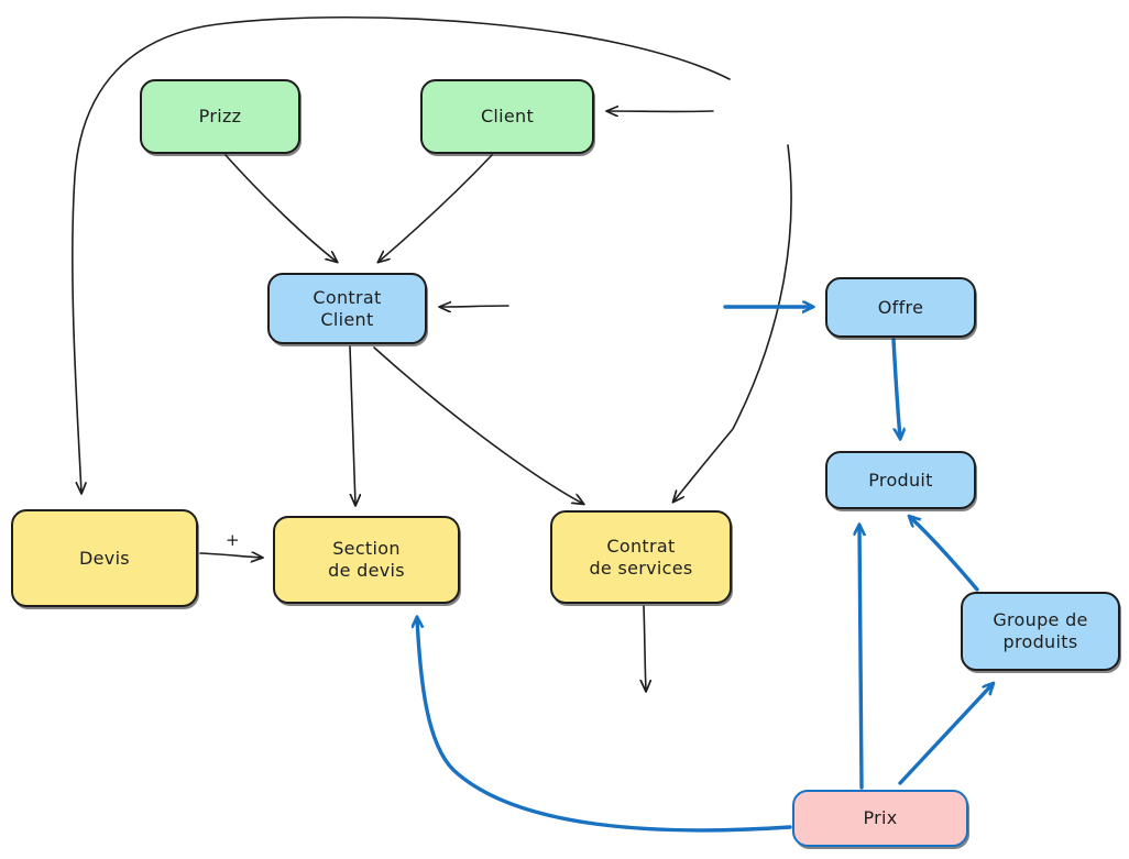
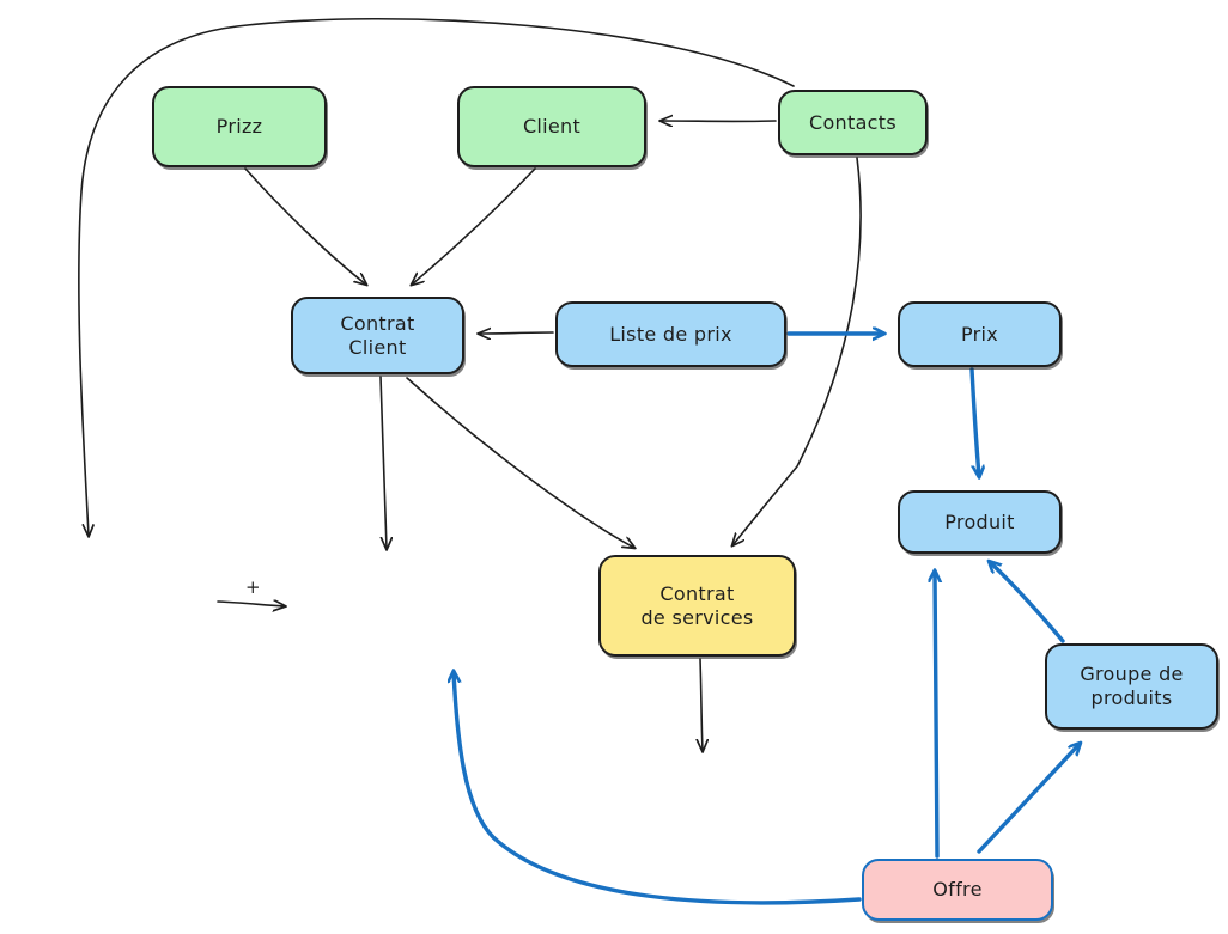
  Prizz
  Client
+ Contacts
  Contrat
  Client
+ Liste de prix
- Offre
+ Prix
  Produit
  Groupe de
  produits
- Devis
- Section
- de devis
  Contrat
  de services
- Prix
+ Offre
  +
